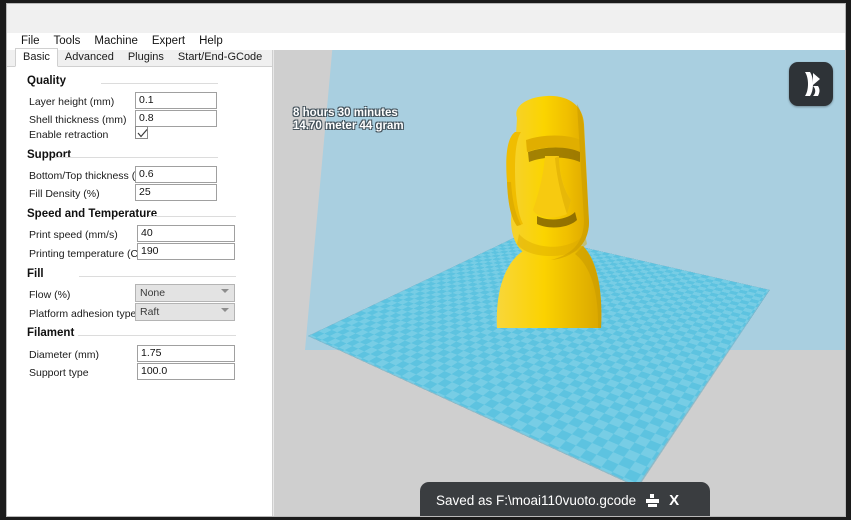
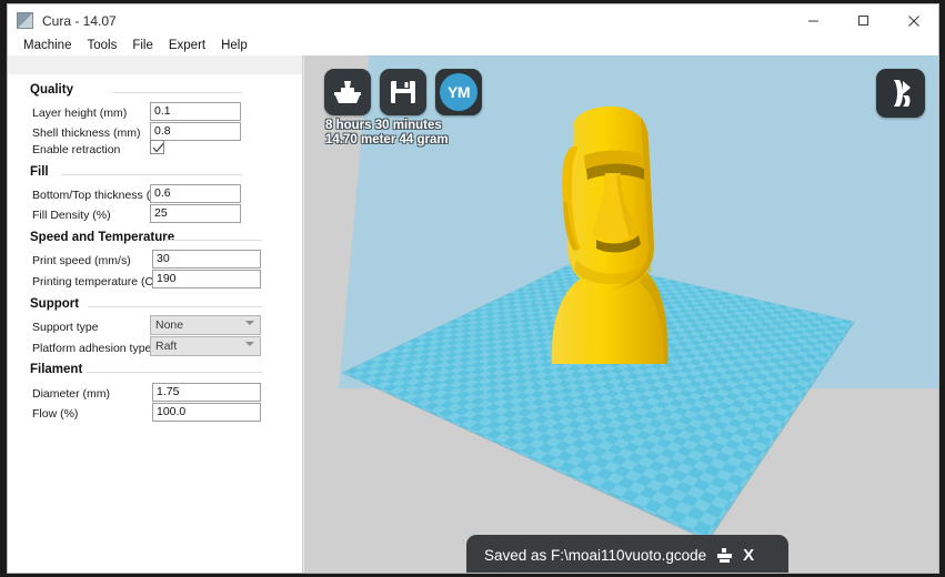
+ Cura - 14.07
- File
+ Machine
  Tools
- Machine
+ File
  Expert
  Help
- Basic
- Advanced
- Plugins
- Start/End-GCode
  Quality
  Layer height (mm)
  0.1
  Shell thickness (mm)
  0.8
  Enable retraction
- Support
+ Fill
  Bottom/Top thickness (
  0.6
  Fill Density (%)
  25
  Speed and Temperature
  Print speed (mm/s)
- 40
+ 30
  Printing temperature (C
  190
- Fill
+ Support
- Flow (%)
+ Support type
  None
  Platform adhesion type
  Raft
  Filament
  Diameter (mm)
  1.75
- Support type
+ Flow (%)
  100.0
+ YM
  8 hours 30 minutes
  14.70 meter 44 gram
  Saved as F:\moai110vuoto.gcode
  X
